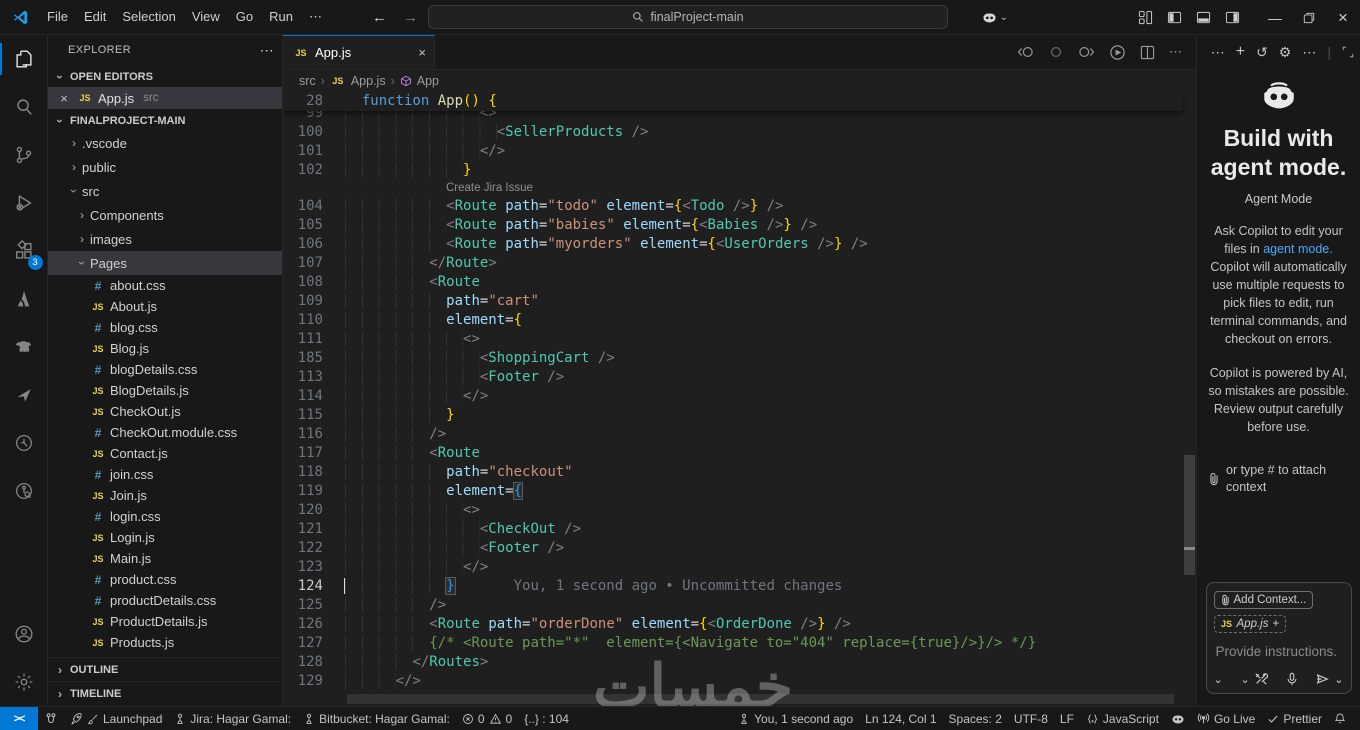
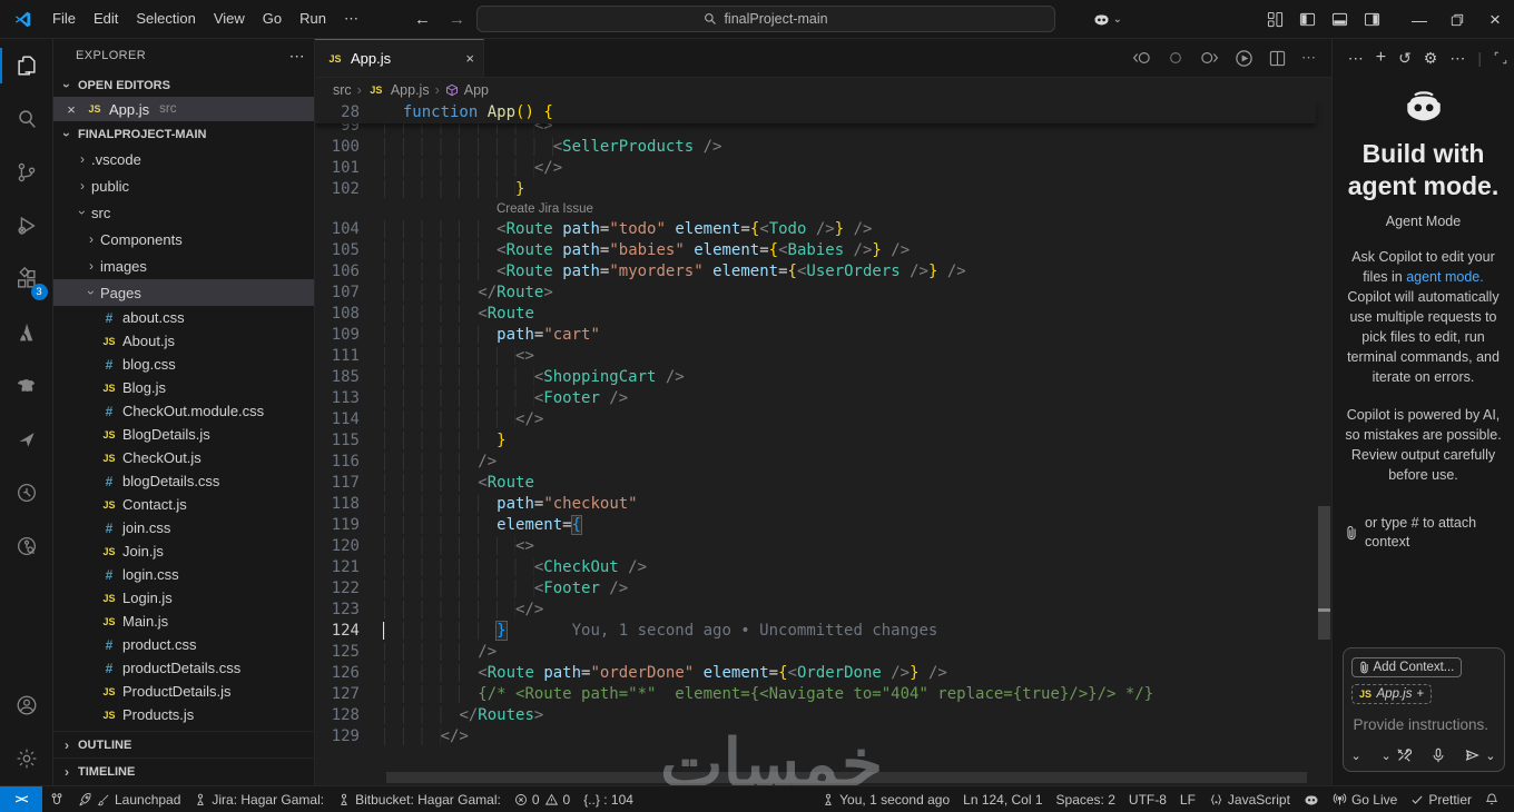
  File Edit Selection View Go Run ⋯
  ←
  →
  finalProject-main
  ⌄
  —
  ×
  3
  EXPLORER
  ⋯
  OPEN EDITORS
  ×
  JS
  App.js
  src
  FINALPROJECT-MAIN
  ›
  .vscode
  ›
  public
  src
  ›
  Components
  ›
  images
  Pages
  #
  about.css
  JS
  About.js
  #
  blog.css
  JS
  Blog.js
  #
- blogDetails.css
+ CheckOut.module.css
  JS
  BlogDetails.js
  JS
  CheckOut.js
  #
- CheckOut.module.css
+ blogDetails.css
  JS
  Contact.js
  #
  join.css
  JS
  Join.js
  #
  login.css
  JS
  Login.js
  JS
  Main.js
  #
  product.css
  #
  productDetails.css
  JS
  ProductDetails.js
  JS
  Products.js
  ›
  OUTLINE
  ›
  TIMELINE
  JS
  App.js
  ×
  ⋯
  src
  ›
  JS
  App.js
  ›
  App
  28 function App() {
  99 <>
  100 <SellerProducts />
  101 </>
  102 }
  Create Jira Issue
  104 <Route path="todo" element={<Todo />} />
  105 <Route path="babies" element={<Babies />} />
  106 <Route path="myorders" element={<UserOrders />} />
  107 </Route>
  108 <Route
  109 path="cart"
- 110 element={
  111 <>
  185 <ShoppingCart />
  113 <Footer />
  114 </>
  115 }
  116 />
  117 <Route
  118 path="checkout"
  119 element={
  120 <>
  121 <CheckOut />
  122 <Footer />
  123 </>
  124 } You, 1 second ago • Uncommitted changes
  125 />
  126 <Route path="orderDone" element={<OrderDone />} />
  127 {/* <Route path="*" element={<Navigate to="404" replace={true}/>}/> */}
  128 </Routes>
  129 </>
  خمسات
  ⋯
  +
  ↺
  ⚙
  ⋯
  |
  Build with agent mode.
  Agent Mode
- Ask Copilot to edit your files in agent mode. Copilot will automatically use multiple requests to pick files to edit, run terminal commands, and checkout on errors.
+ Ask Copilot to edit your files in agent mode. Copilot will automatically use multiple requests to pick files to edit, run terminal commands, and iterate on errors.
  Copilot is powered by AI, so mistakes are possible. Review output carefully before use.
  or type # to attach context
  Add Context...
  JS
  App.js
  +
  Provide instructions.
  ⌄
  ⌄
  ⌄
  ><
  Launchpad
  Jira: Hagar Gamal:
  Bitbucket: Hagar Gamal:
  0
  0
  {..} : 104
  You, 1 second ago
  Ln 124, Col 1
  Spaces: 2
  UTF-8
  LF
  JavaScript
  Go Live
  Prettier
